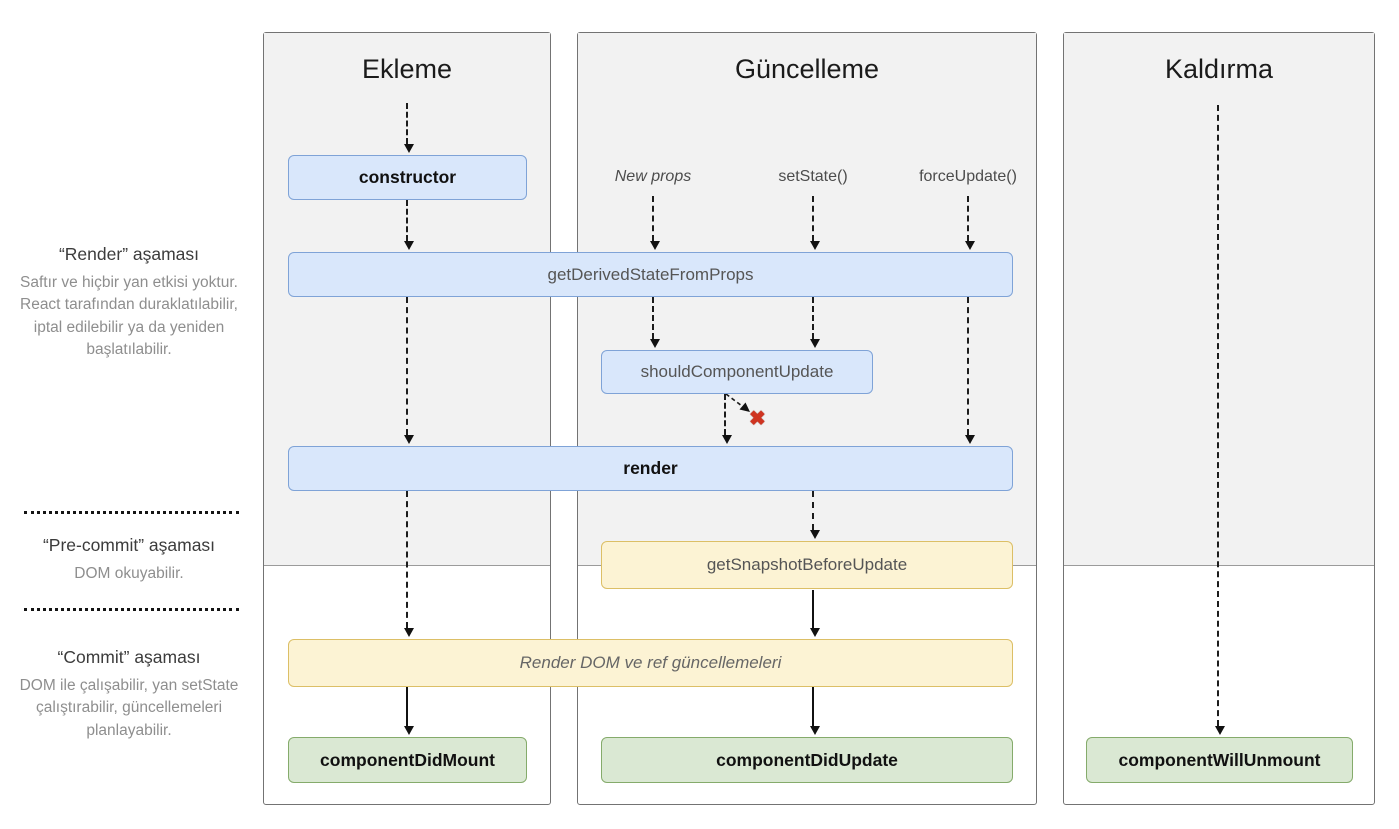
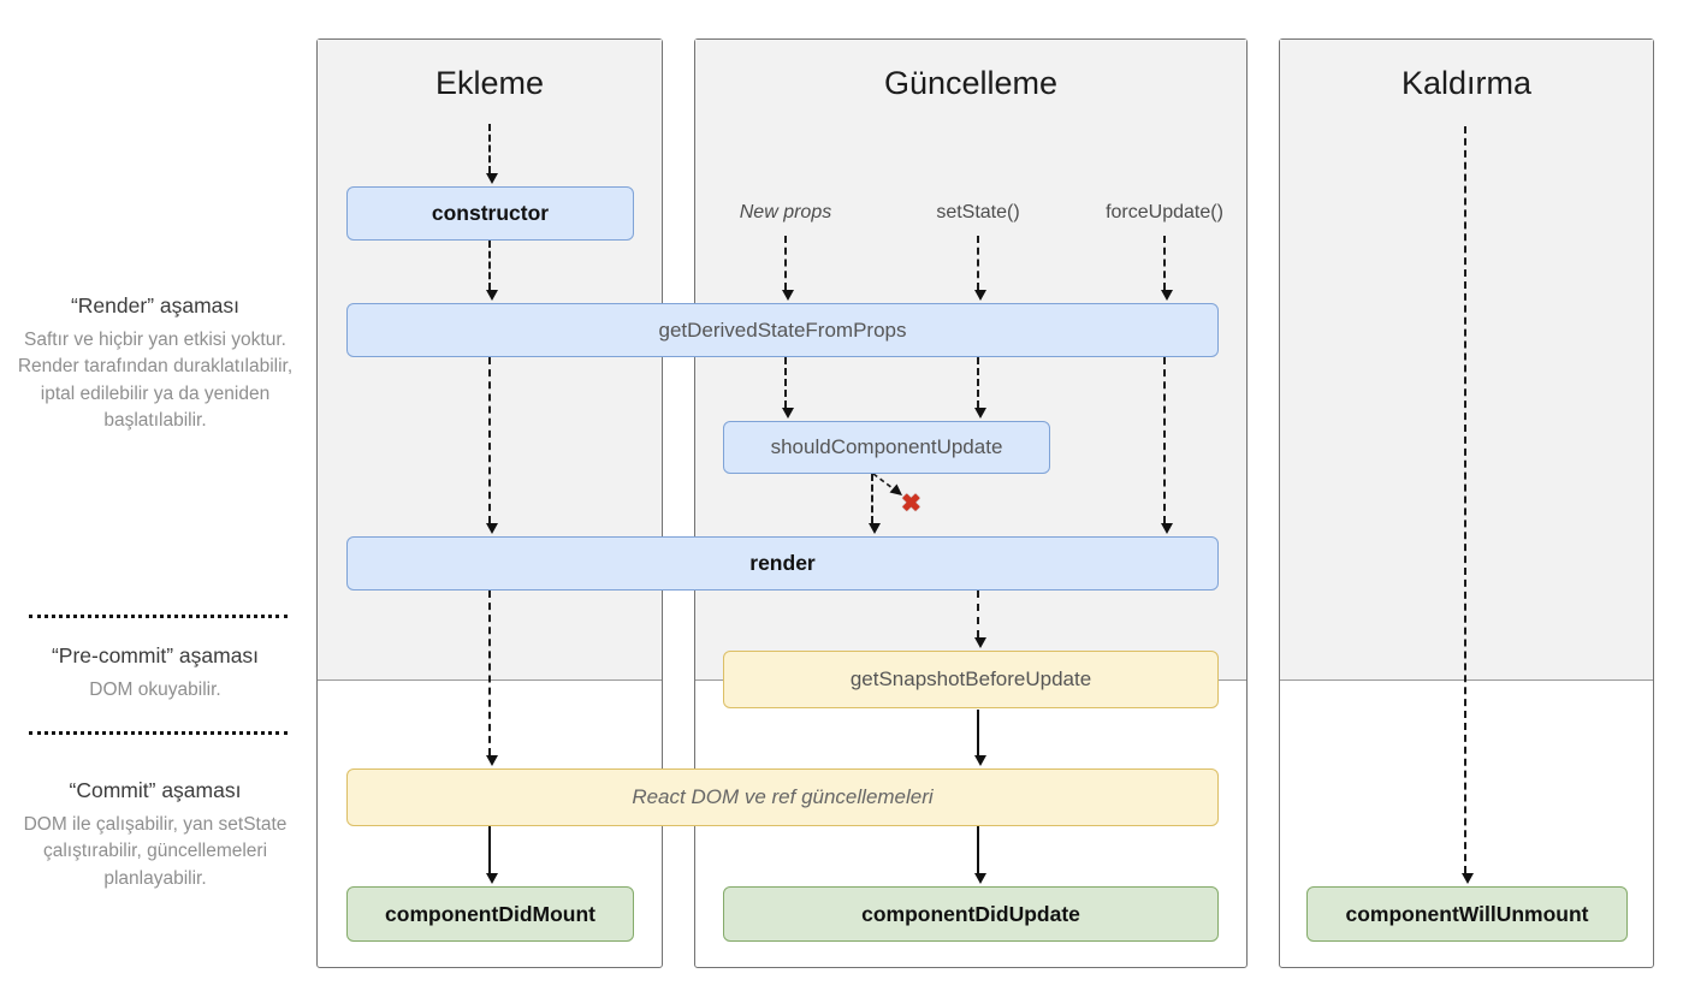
  “Render” aşaması
- Saftır ve hiçbir yan etkisi yoktur. React tarafından duraklatılabilir, iptal edilebilir ya da yeniden başlatılabilir.
+ Saftır ve hiçbir yan etkisi yoktur. Render tarafından duraklatılabilir, iptal edilebilir ya da yeniden başlatılabilir.
  “Pre-commit” aşaması
  DOM okuyabilir.
  “Commit” aşaması
  DOM ile çalışabilir, yan setState çalıştırabilir, güncellemeleri planlayabilir.
  Ekleme
  Güncelleme
  Kaldırma
  New props
  setState()
  forceUpdate()
  ✖
  constructor
  getDerivedStateFromProps
  shouldComponentUpdate
  render
  getSnapshotBeforeUpdate
- Render DOM ve ref güncellemeleri
+ React DOM ve ref güncellemeleri
  componentDidMount
  componentDidUpdate
  componentWillUnmount
